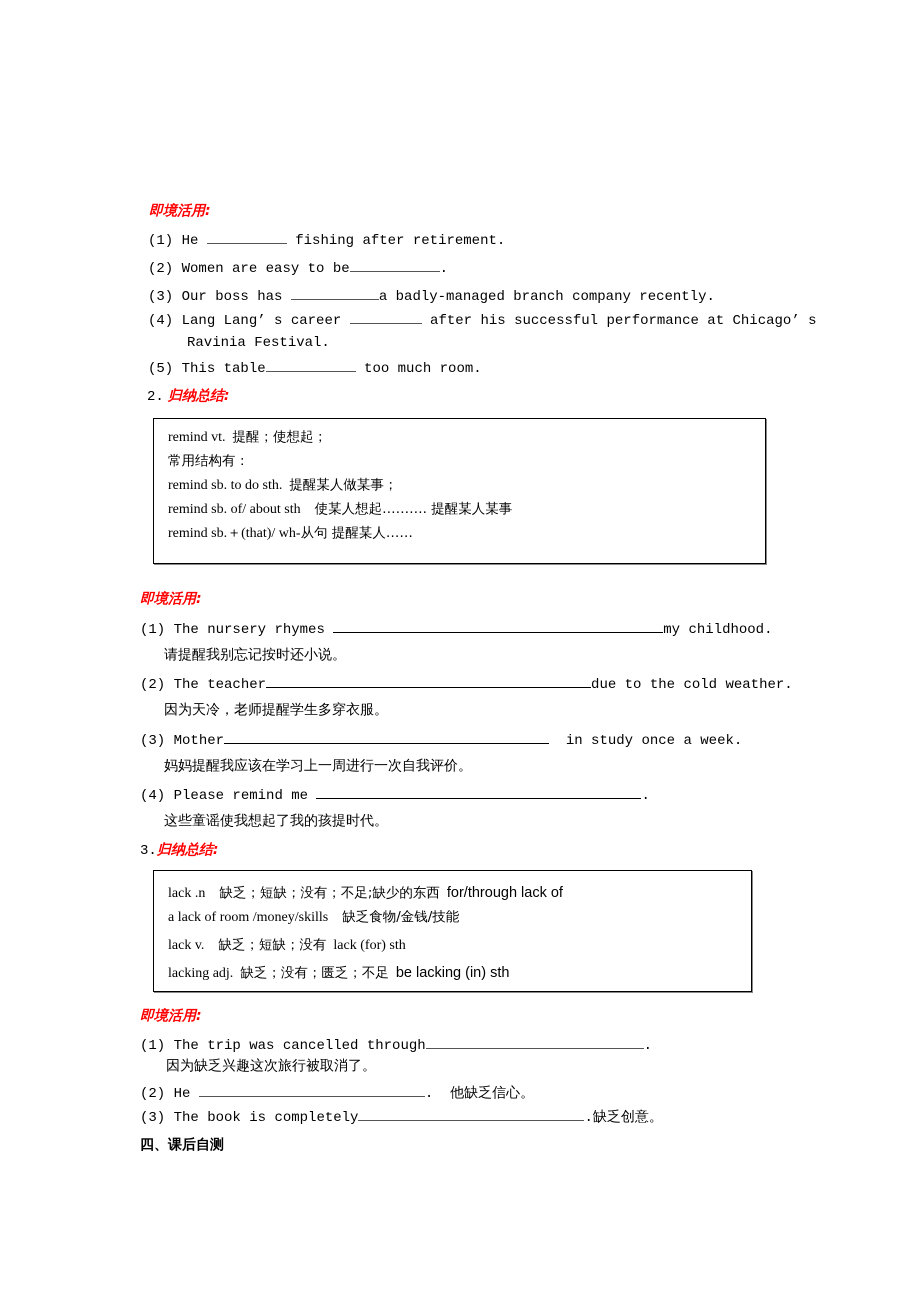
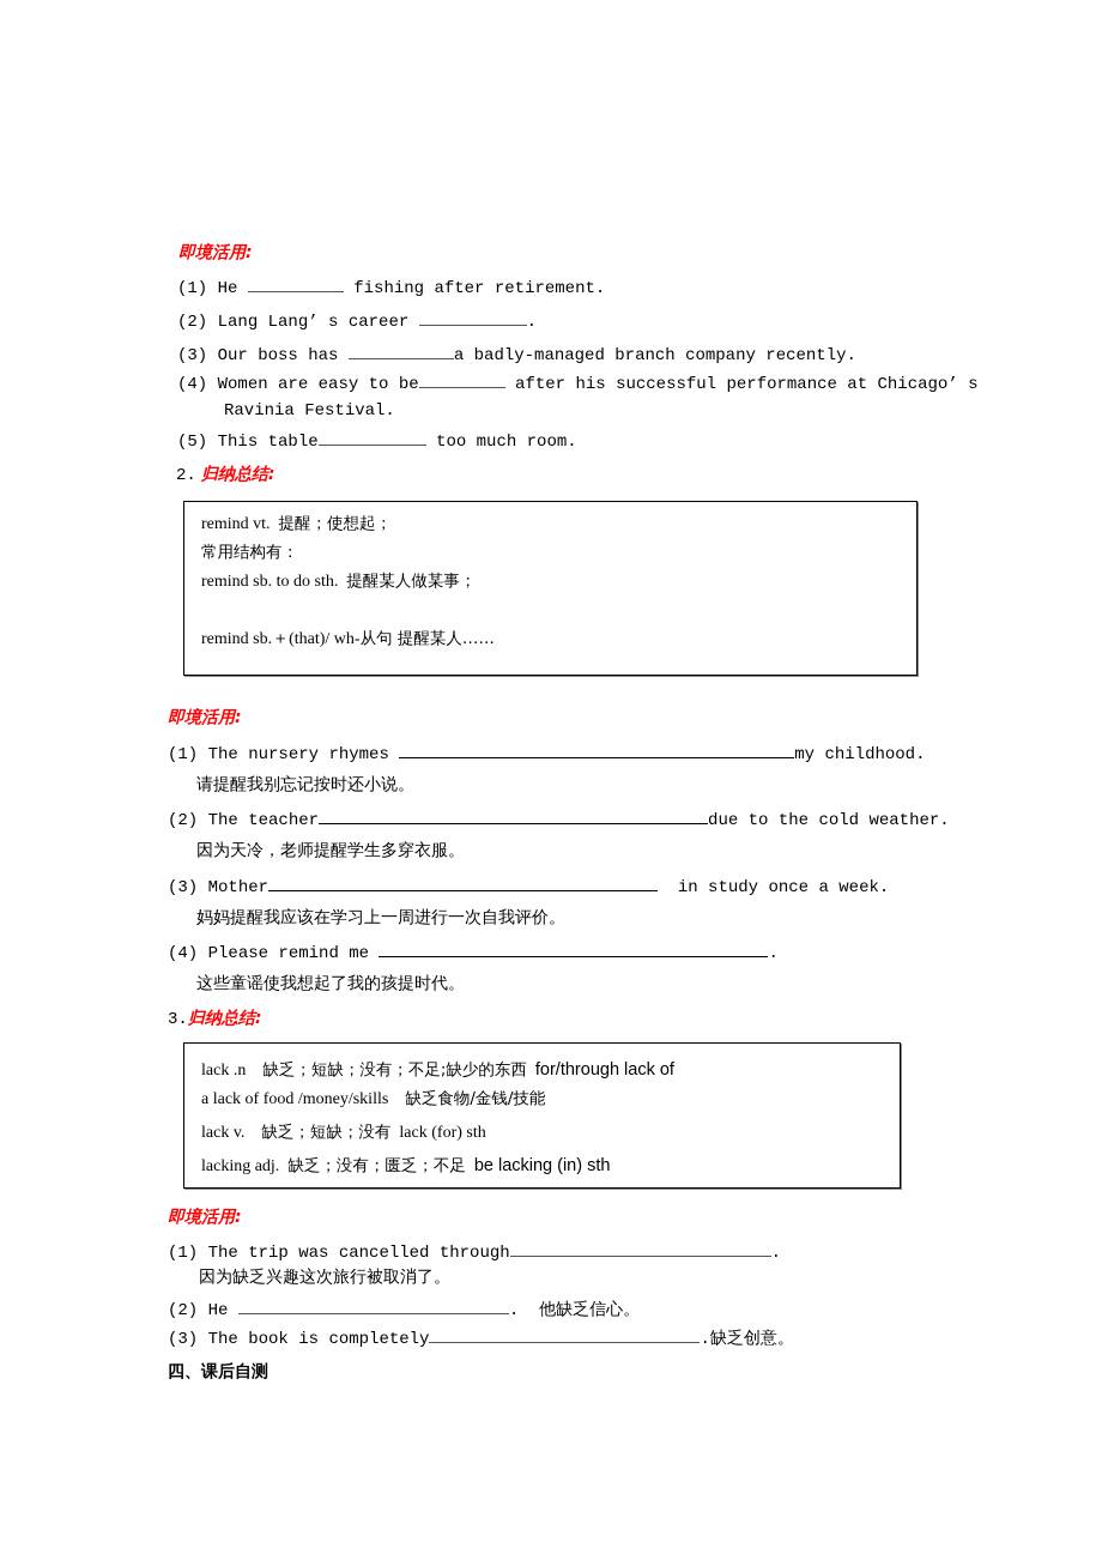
  即境活用:
  (1) He fishing after retirement.
- (2) Women are easy to be .
+ (2) Lang Lang’ s career .
  (3) Our boss has a badly-managed branch company recently.
- (4) Lang Lang’ s career after his successful performance at Chicago’ s
+ (4) Women are easy to be after his successful performance at Chicago’ s
  Ravinia Festival.
  (5) This table too much room.
  2. 归纳总结:
  remind vt. 提醒；使想起；
  常用结构有：
  remind sb. to do sth. 提醒某人做某事；
- remind sb. of/ about sth 使某人想起………. 提醒某人某事
  remind sb.＋(that)/ wh-从句 提醒某人……
  即境活用:
  (1) The nursery rhymes my childhood.
  请提醒我别忘记按时还小说。
  (2) The teacher due to the cold weather.
  因为天冷，老师提醒学生多穿衣服。
  (3) Mother in study once a week.
  妈妈提醒我应该在学习上一周进行一次自我评价。
  (4) Please remind me .
  这些童谣使我想起了我的孩提时代。
  3.归纳总结:
  lack .n 缺乏；短缺；没有；不足;缺少的东西 for/through lack of
- a lack of room /money/skills 缺乏食物/金钱/技能
+ a lack of food /money/skills 缺乏食物/金钱/技能
  lack v. 缺乏；短缺；没有 lack (for) sth
  lacking adj. 缺乏；没有；匮乏；不足 be lacking (in) sth
  即境活用:
  (1) The trip was cancelled through .
  因为缺乏兴趣这次旅行被取消了。
  (2) He . 他缺乏信心。
  (3) The book is completely .缺乏创意。
  四、课后自测
